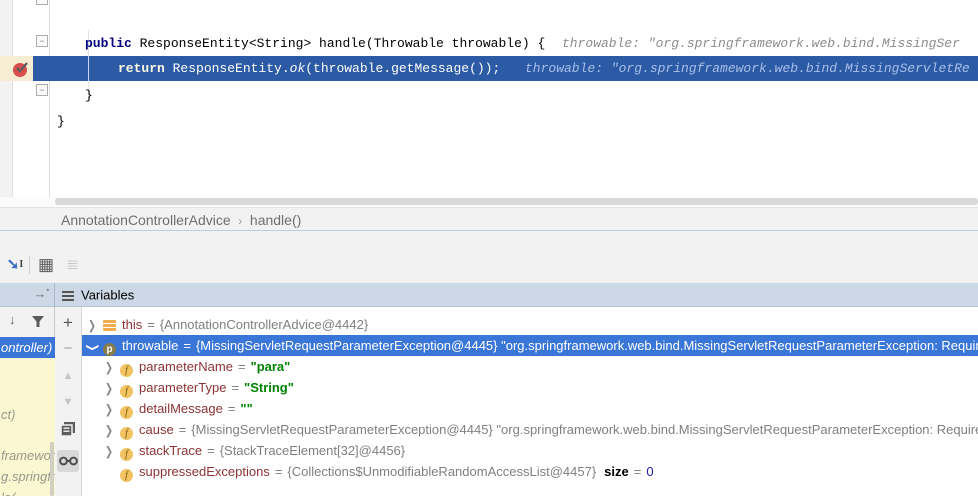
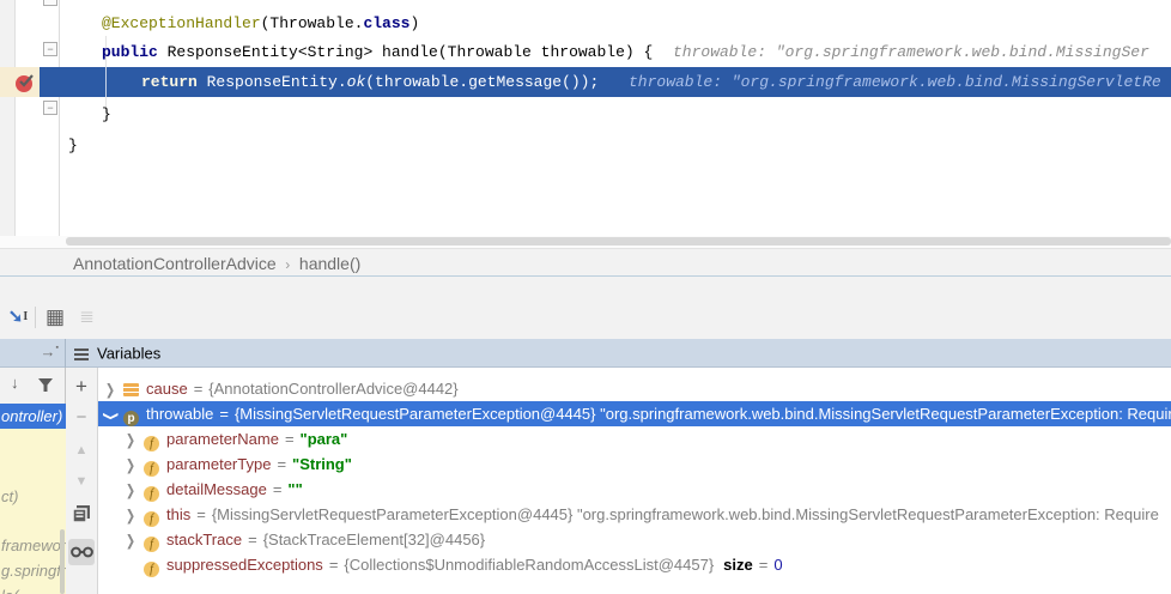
+ @ExceptionHandler(Throwable.class)
  public ResponseEntity<String> handle(Throwable throwable) {
  throwable: "org.springframework.web.bind.MissingSer
  −
  return ResponseEntity.ok(throwable.getMessage());
  throwable: "org.springframework.web.bind.MissingServletRe
  −
  }
  }
  AnnotationControllerAdvice › handle()
  ➘I
  ▦
  ≣
  Variables
  ↓
  ontroller)
  ct)
  framewo
  g.spring
  +
  −
  ▲
  ▼
- ❯ this = {AnnotationControllerAdvice@4442}
+ ❯ cause = {AnnotationControllerAdvice@4442}
  ❯ f parameterName = "para"
  ❯ f parameterType = "String"
  ❯ f detailMessage = ""
- ❯ f cause = {MissingServletRequestParameterException@4445} "org.springframework.web.bind.MissingServletRequestParameterException: Requir
+ ❯ f this = {MissingServletRequestParameterException@4445} "org.springframework.web.bind.MissingServletRequestParameterException: Require
  ❯ f stackTrace = {StackTraceElement[32]@4456}
  f suppressedExceptions = {Collections$UnmodifiableRandomAccessList@4457} size = 0
